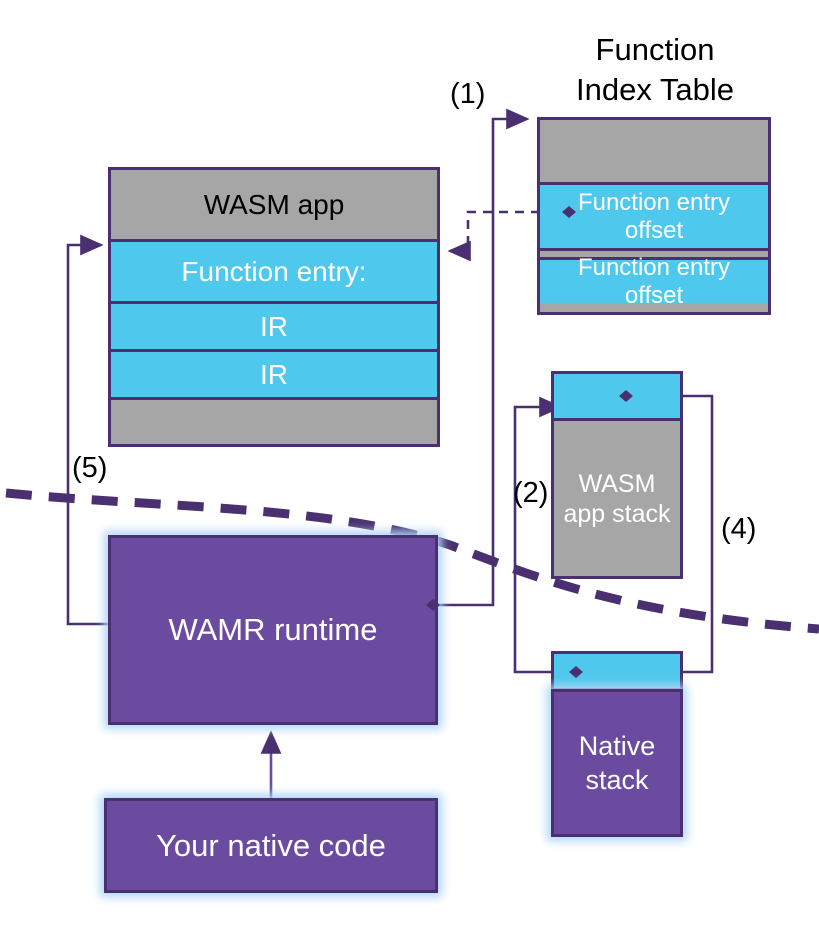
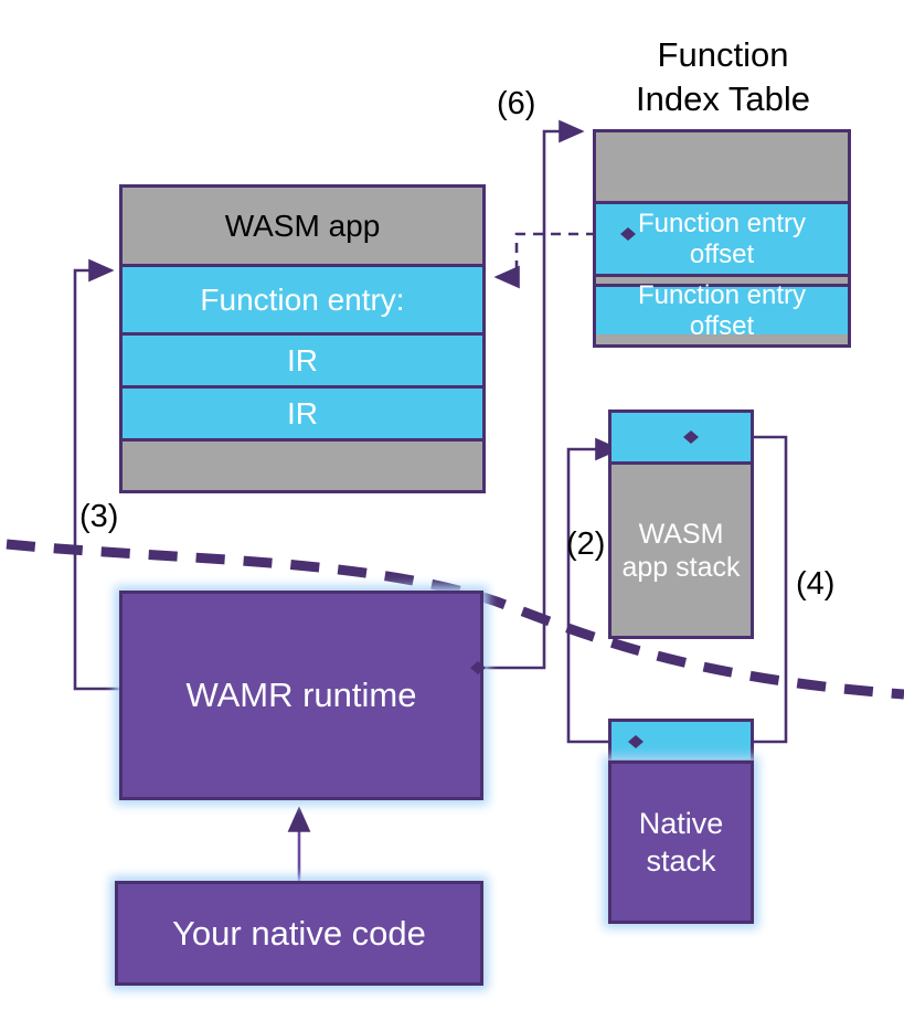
  Function
  Index Table
- (1)
+ (6)
  (2)
- (5)
+ (3)
  (4)
  WASM app
  Function entry:
  IR
  IR
  Function entry
  offset
  Function entry
  offset
  WASM
  app stack
  Native
  stack
  WAMR runtime
  Your native code
